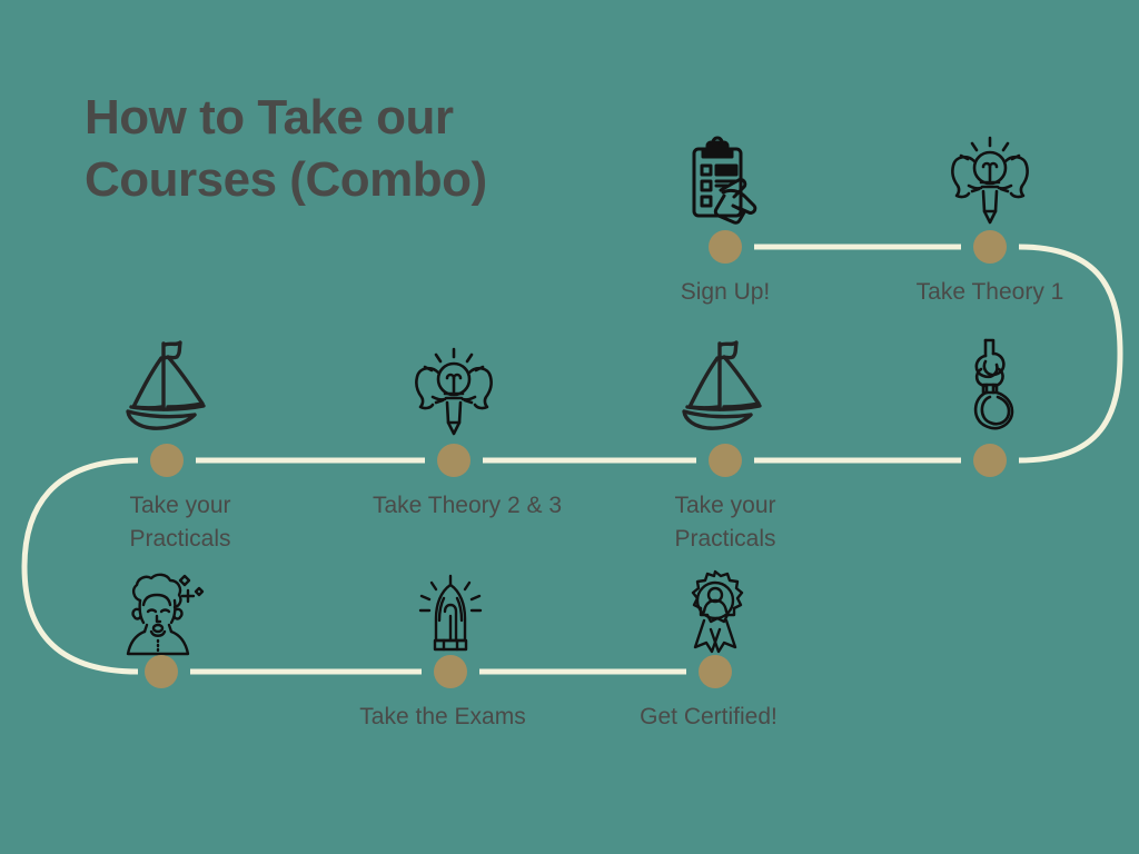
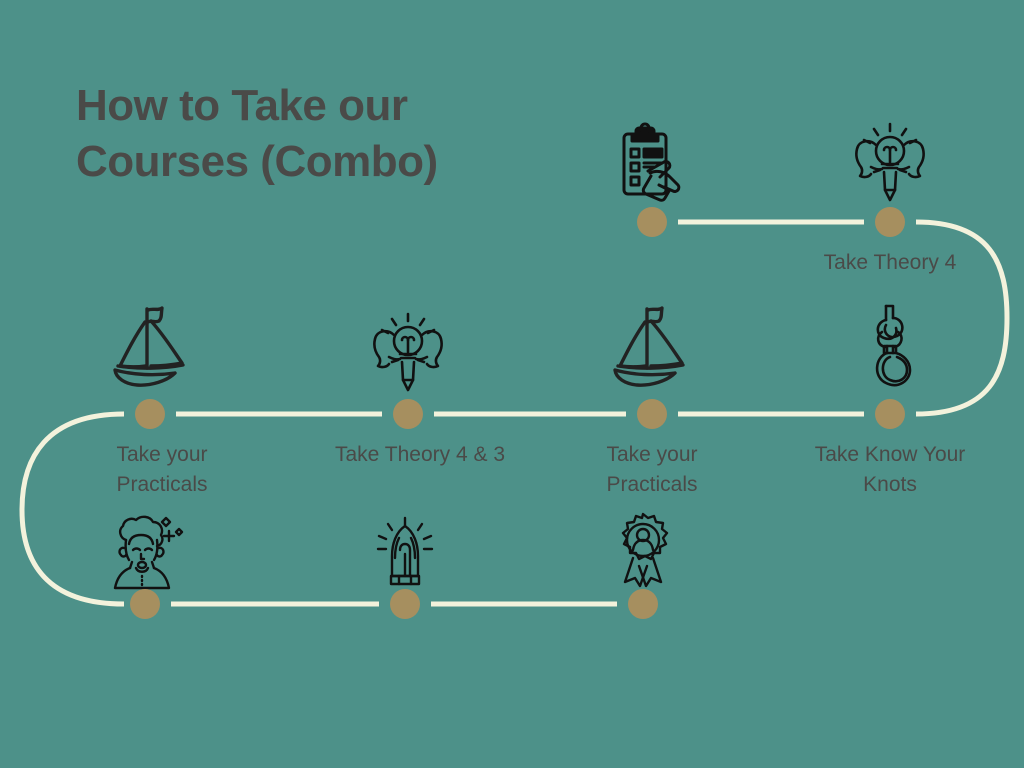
  How to Take our
  Courses (Combo)
- Sign Up!
- Take Theory 1
+ Take Theory 4
+ Take Know Your
+ Knots
  Take your
  Practicals
- Take Theory 2 & 3
+ Take Theory 4 & 3
  Take your
  Practicals
- Take the Exams
- Get Certified!
